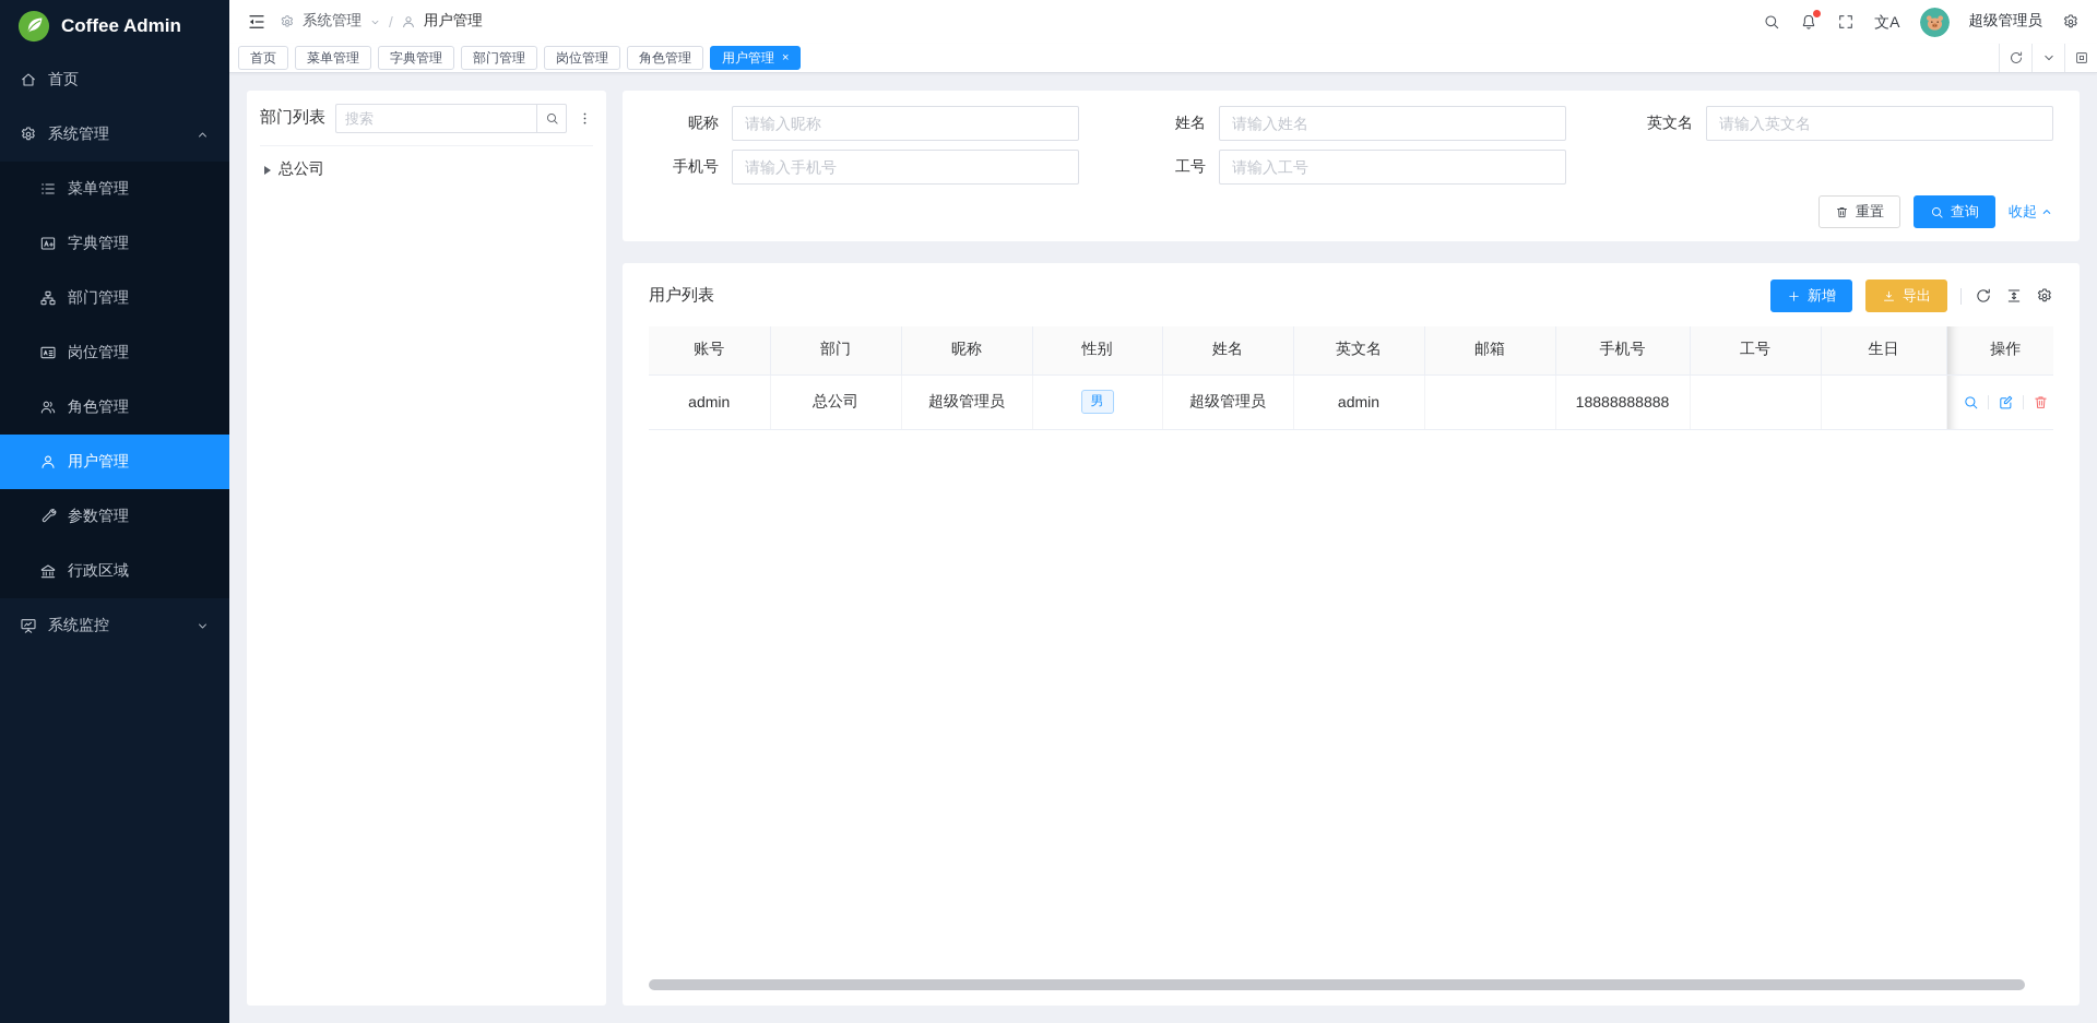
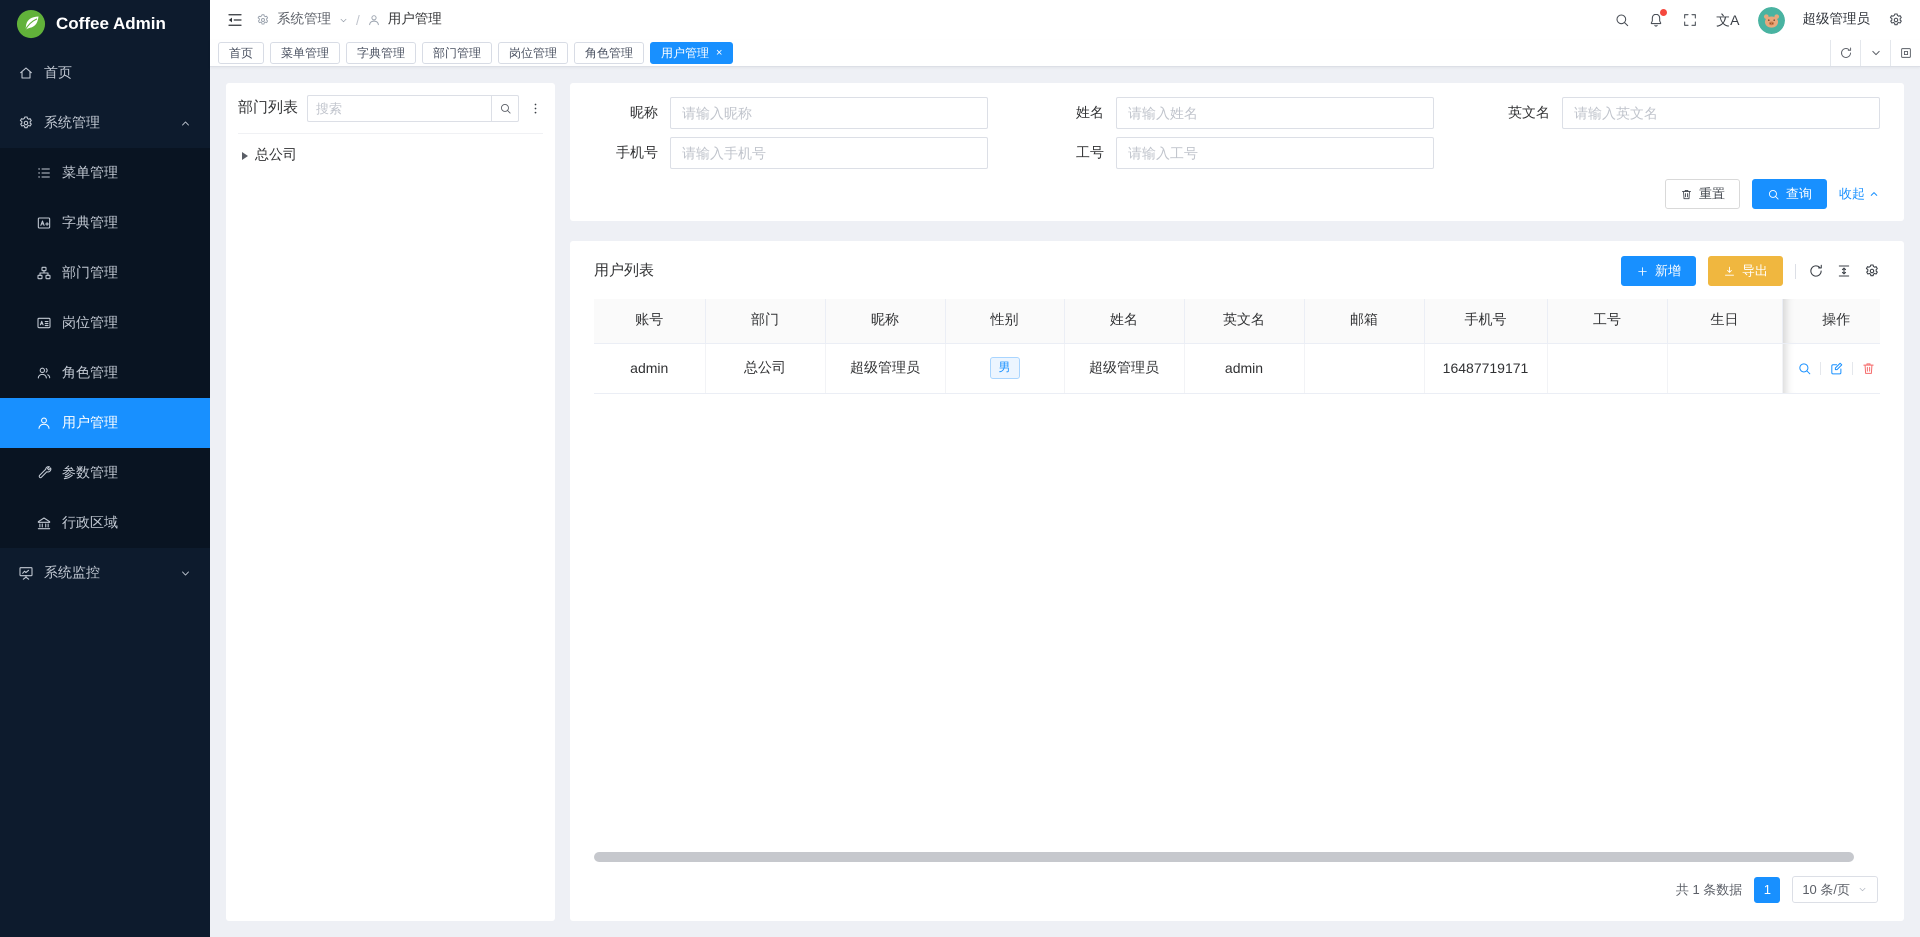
  Coffee Admin
  首页
  系统管理
  菜单管理
  字典管理
  部门管理
  岗位管理
  角色管理
  用户管理
  参数管理
  行政区域
  系统监控
  系统管理
  /
  用户管理
  文A
  超级管理员
  首页
  菜单管理
  字典管理
  部门管理
  岗位管理
  角色管理
  用户管理
  ×
  部门列表
  搜索
  总公司
  昵称
  请输入昵称
  姓名
  请输入姓名
  英文名
  请输入英文名
  手机号
  请输入手机号
  工号
  请输入工号
  重置
  查询
  收起
  用户列表
  新增
  导出
  账号	部门	昵称	性别	姓名	英文名	邮箱	手机号	工号	生日	操作
- admin	总公司	超级管理员	男	超级管理员	admin		18888888888
+ admin	总公司	超级管理员	男	超级管理员	admin		16487719171
+ 共 1 条数据
+ 1
+ 10 条/页
